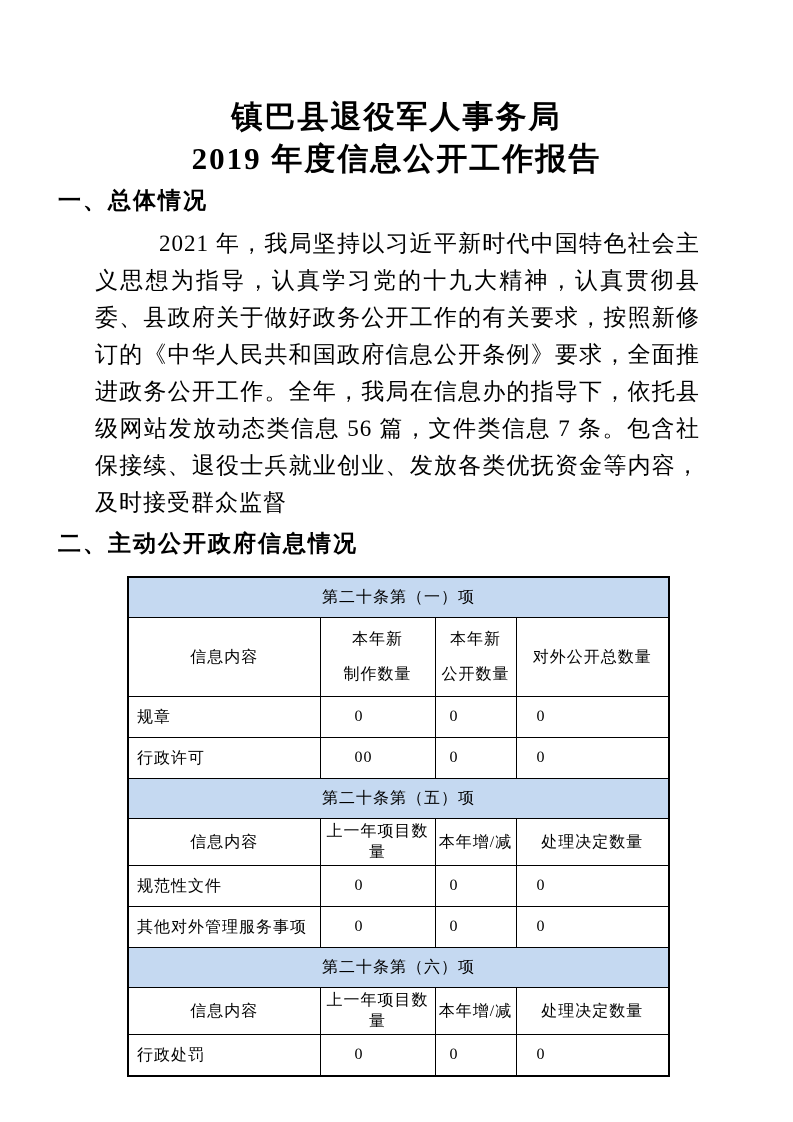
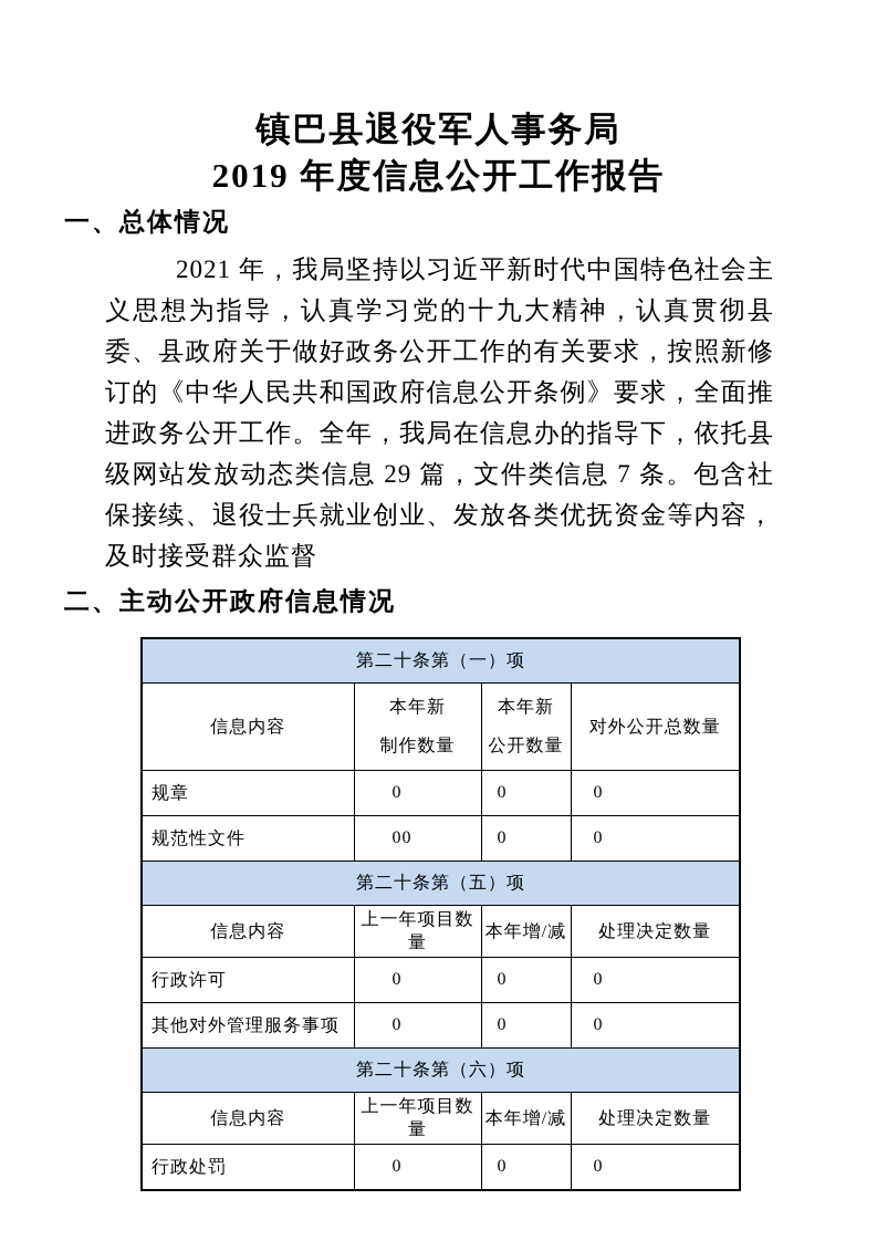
  镇巴县退役军人事务局
  2019 年度信息公开工作报告
  一、总体情况
- 2021 年，我局坚持以习近平新时代中国特色社会主义思想为指导，认真学习党的十九大精神，认真贯彻县委、县政府关于做好政务公开工作的有关要求，按照新修订的《中华人民共和国政府信息公开条例》要求，全面推进政务公开工作。全年，我局在信息办的指导下，依托县级网站发放动态类信息 56 篇，文件类信息 7 条。包含社保接续、退役士兵就业创业、发放各类优抚资金等内容，及时接受群众监督
+ 2021 年，我局坚持以习近平新时代中国特色社会主义思想为指导，认真学习党的十九大精神，认真贯彻县委、县政府关于做好政务公开工作的有关要求，按照新修订的《中华人民共和国政府信息公开条例》要求，全面推进政务公开工作。全年，我局在信息办的指导下，依托县级网站发放动态类信息 29 篇，文件类信息 7 条。包含社保接续、退役士兵就业创业、发放各类优抚资金等内容，及时接受群众监督
  二、主动公开政府信息情况
  第二十条第（一）项
  信息内容	本年新 制作数量	本年新 公开数量	对外公开总数量
  规章	0	0	0
- 行政许可	00	0	0
+ 规范性文件	00	0	0
  第二十条第（五）项
  信息内容	上一年项目数量	本年增/减	处理决定数量
- 规范性文件	0	0	0
+ 行政许可	0	0	0
  其他对外管理服务事项	0	0	0
  第二十条第（六）项
  信息内容	上一年项目数量	本年增/减	处理决定数量
  行政处罚	0	0	0
